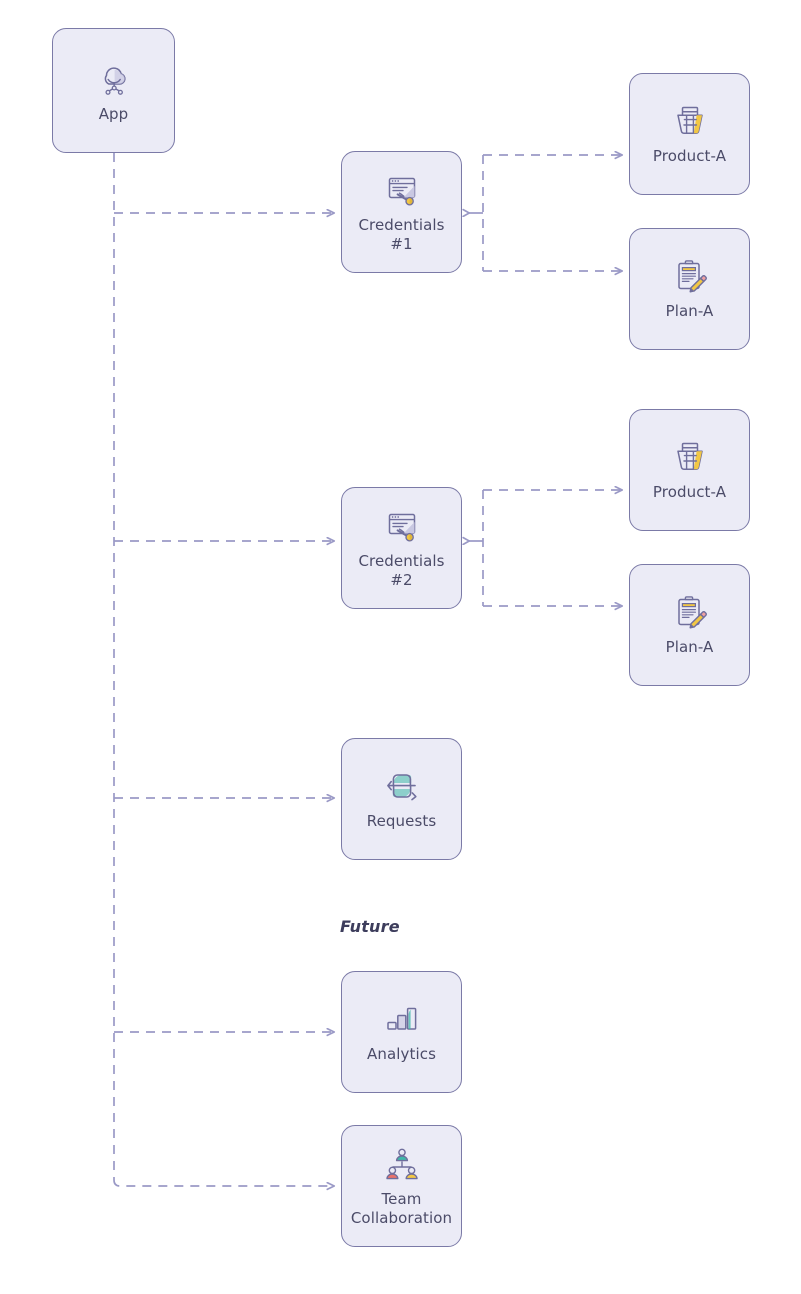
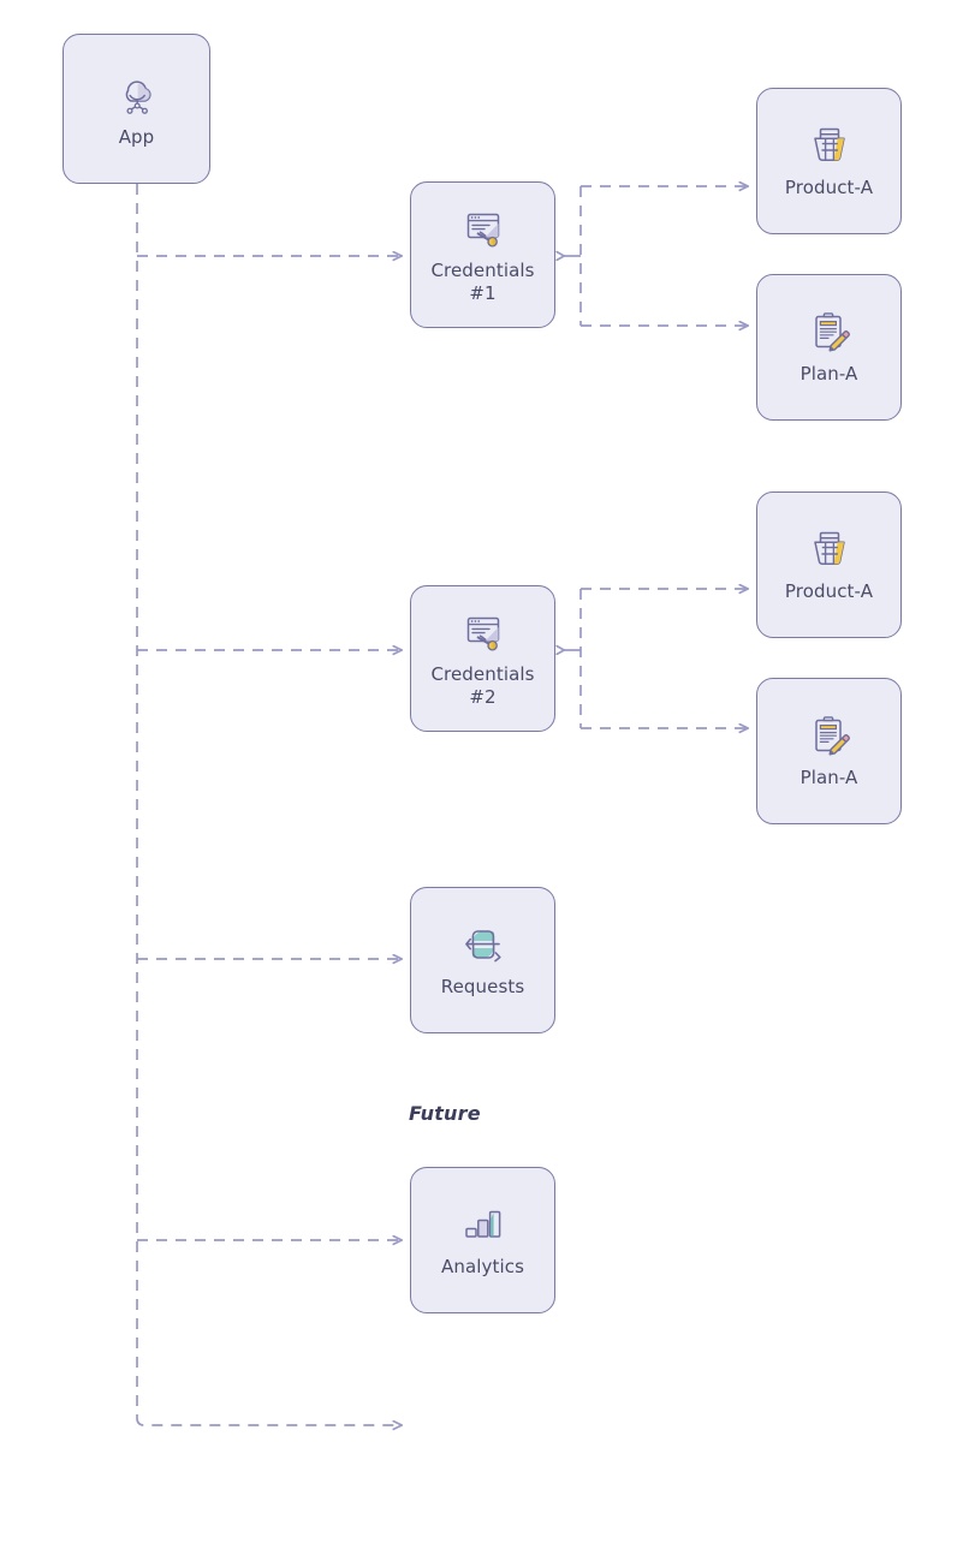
  Future
  App
  Credentials
  #1
  Product-A
  Plan-A
  Credentials
  #2
  Product-A
  Plan-A
  Requests
  Analytics
- Team
- Collaboration
